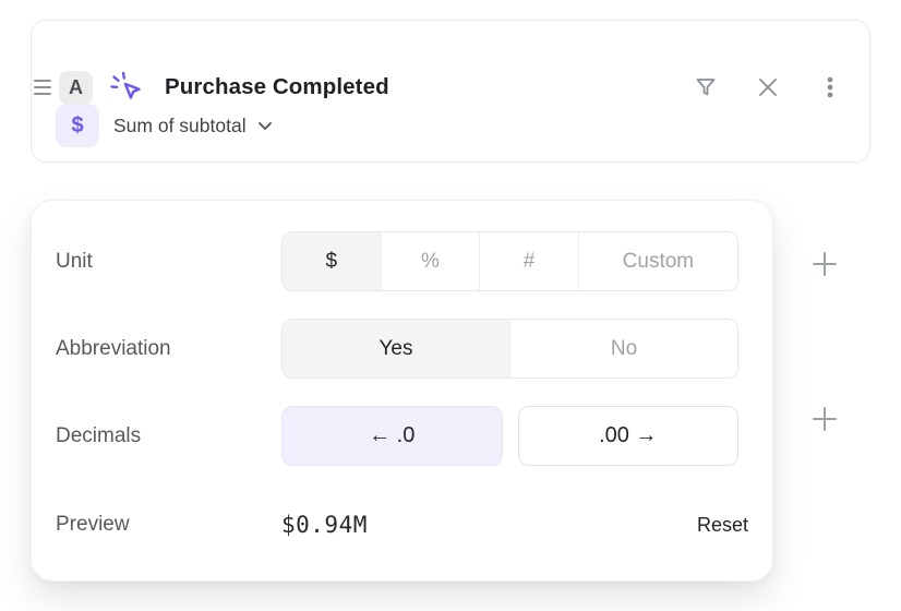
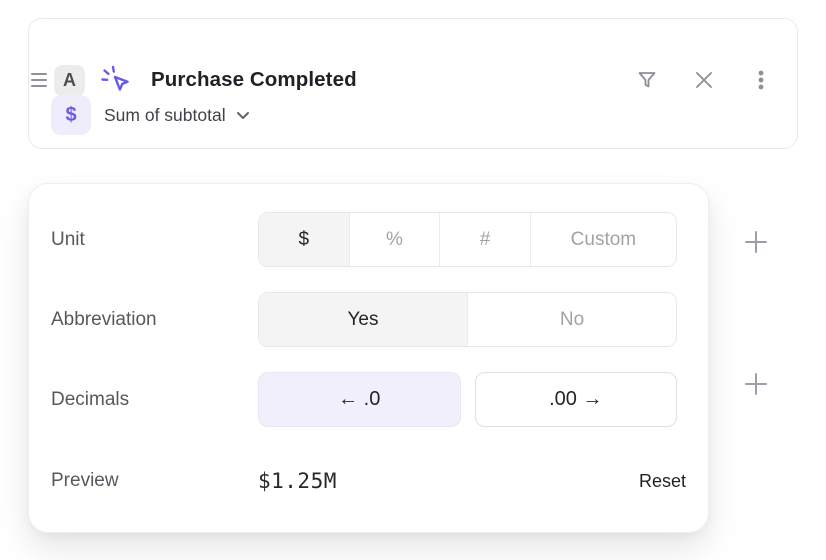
  A
  Purchase Completed
  $
  Sum of subtotal
  Unit
  $
  %
  #
  Custom
  Abbreviation
  Yes
  No
  Decimals
  ← .0
  .00 →
  Preview
- $0.94M
+ $1.25M
  Reset
